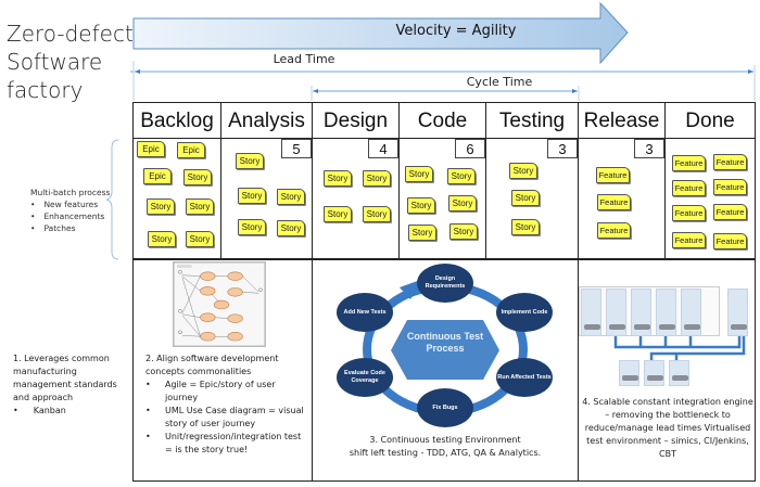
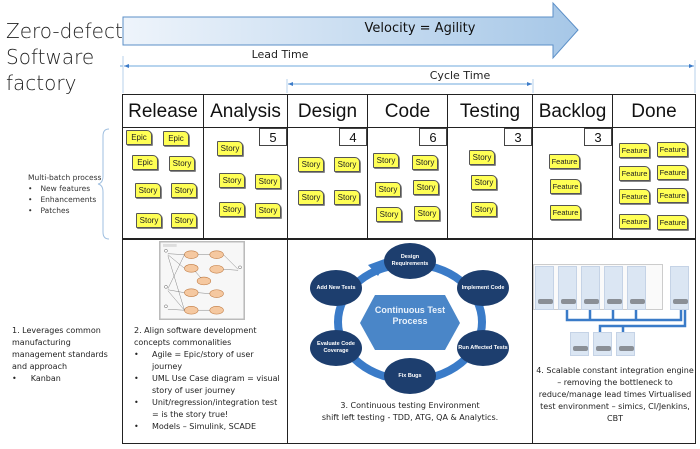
  Zero-defect Software factory
  Velocity = Agility
  Lead Time
  Cycle Time
- Backlog
+ Release
  Analysis
  Design
  Code
  Testing
- Release
+ Backlog
  Done
  5
  4
  6
  3
  3
  Epic
  Epic
  Epic
  Story
  Story
  Story
  Story
  Story
  Story
  Story
  Story
  Story
  Story
  Story
  Story
  Story
  Story
  Story
  Story
  Story
  Story
  Story
  Story
  Story
  Story
  Story
  Feature
  Feature
  Feature
  Feature
  Feature
  Feature
  Feature
  Feature
  Feature
  Feature
  Feature
  Multi-batch process
  New features
  Enhancements
  Patches
  1. Leverages common manufacturing management standards and approach
  Kanban
  2. Align software development concepts commonalities
  Agile = Epic/story of user journey
  UML Use Case diagram = visual story of user journey
  Unit/regression/integration test = is the story true!
+ Models – Simulink, SCADE
  Continuous Test Process
  3. Continuous testing Environment
  shift left testing - TDD, ATG, QA & Analytics.
  4. Scalable constant integration engine – removing the bottleneck to reduce/manage lead times Virtualised test environment – simics, CI/Jenkins, CBT
